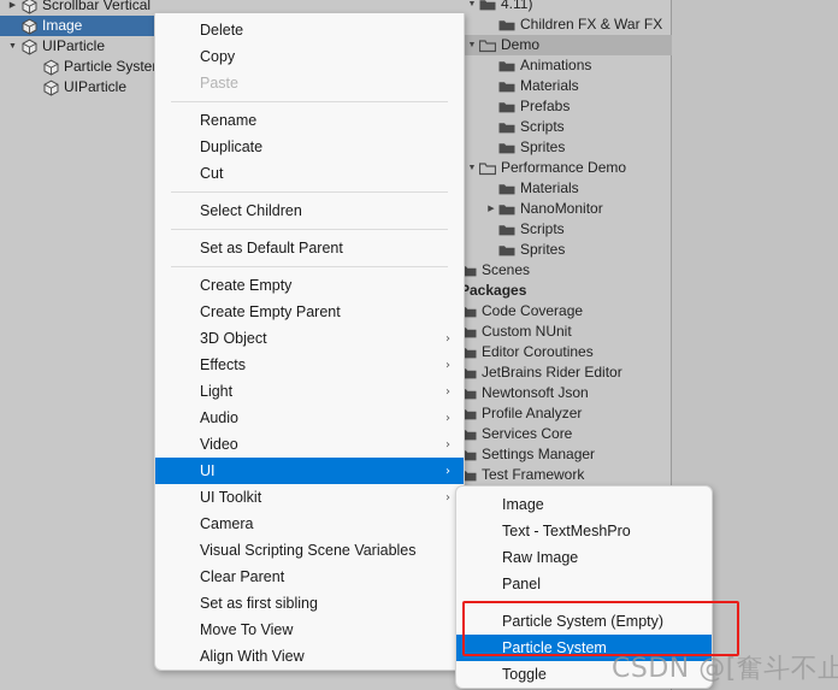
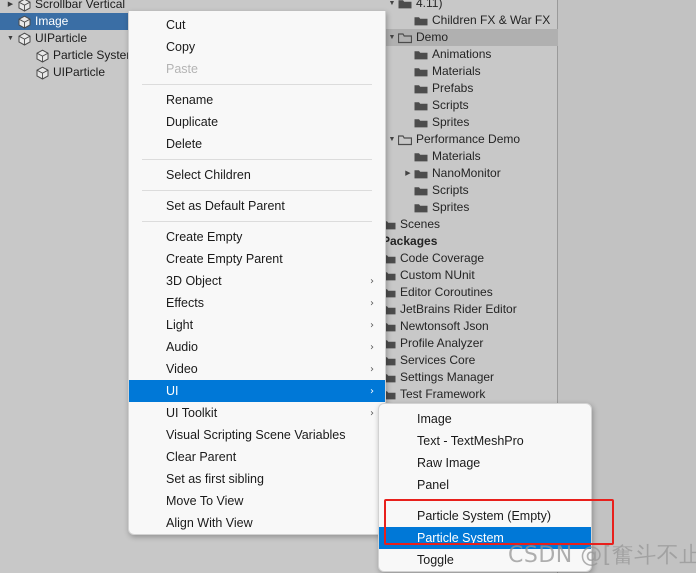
  Scrollbar Vertical
  Image
  UIParticle
  Particle Syste
  UIParticle
  4.11)
  Children FX & War FX
  Demo
  Animations
  Materials
  Prefabs
  Scripts
  Sprites
  Performance Demo
  Materials
  NanoMonitor
  Scripts
  Sprites
  Scenes
  Packages
  Code Coverage
  Custom NUnit
  Editor Coroutines
  JetBrains Rider Editor
  Newtonsoft Json
  Profile Analyzer
  Services Core
  Settings Manager
  Test Framework
- Delete
+ Cut
  Copy
  Paste
  Rename
  Duplicate
- Cut
+ Delete
  Select Children
  Set as Default Parent
  Create Empty
  Create Empty Parent
  3D Object
  ›
  Effects
  ›
  Light
  ›
  Audio
  ›
  Video
  ›
  UI
  ›
  UI Toolkit
  ›
- Camera
  Visual Scripting Scene Variables
  Clear Parent
  Set as first sibling
  Move To View
  Align With View
  Image
  Text - TextMeshPro
  Raw Image
  Panel
  Particle System (Empty)
  Particle System
  Toggle
  CSDN @[奮斗不止
